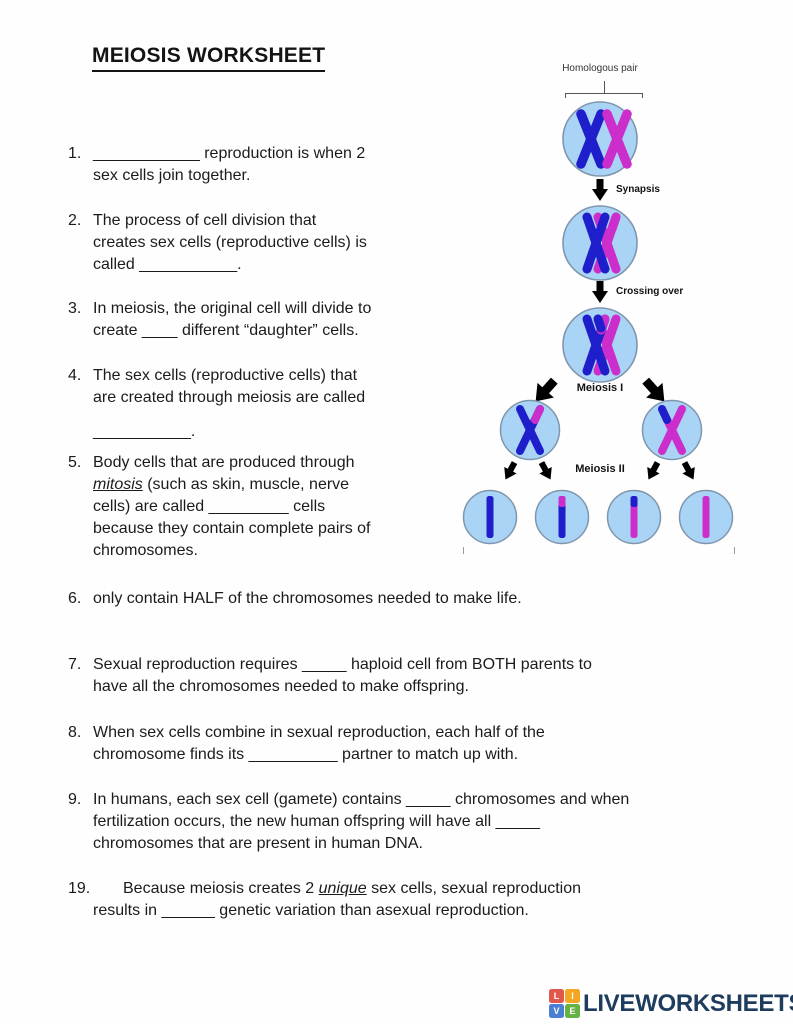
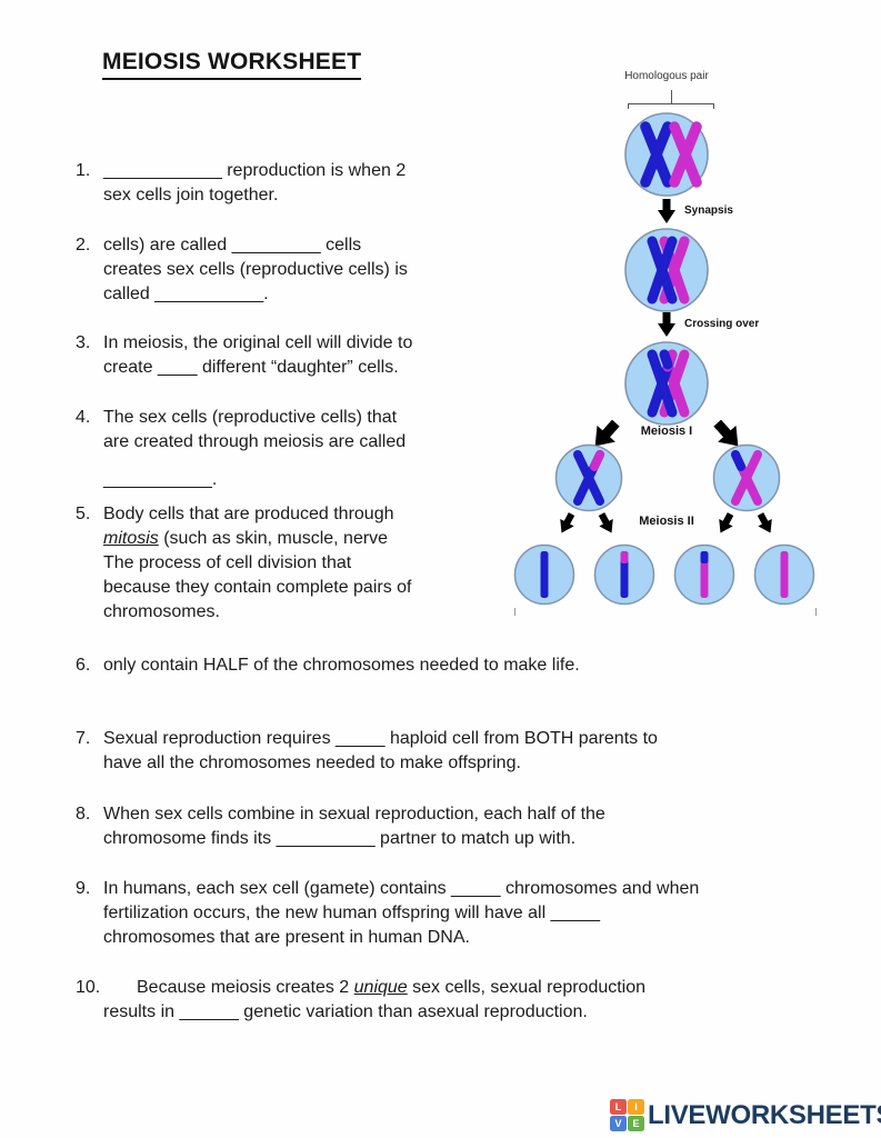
  MEIOSIS WORKSHEET
  1.
  ____________ reproduction is when 2
  sex cells join together.
  2.
- The process of cell division that
+ cells) are called _________ cells
  creates sex cells (reproductive cells) is
  called ___________.
  3.
  In meiosis, the original cell will divide to
  create ____ different “daughter” cells.
  4.
  The sex cells (reproductive cells) that
  are created through meiosis are called
  ___________.
  5.
  Body cells that are produced through
  mitosis (such as skin, muscle, nerve
- cells) are called _________ cells
+ The process of cell division that
  because they contain complete pairs of
  chromosomes.
  6.
  only contain HALF of the chromosomes needed to make life.
  7.
  Sexual reproduction requires _____ haploid cell from BOTH parents to
  have all the chromosomes needed to make offspring.
  8.
  When sex cells combine in sexual reproduction, each half of the
  chromosome finds its __________ partner to match up with.
  9.
  In humans, each sex cell (gamete) contains _____ chromosomes and when
  fertilization occurs, the new human offspring will have all _____
  chromosomes that are present in human DNA.
- 19.
+ 10.
  Because meiosis creates 2 unique sex cells, sexual reproduction
  results in ______ genetic variation than asexual reproduction.
  Homologous pair
  Synapsis
  Crossing over
  Meiosis I
  Meiosis II
  L
  I
  V
  E
  LIVEWORKSHEET
